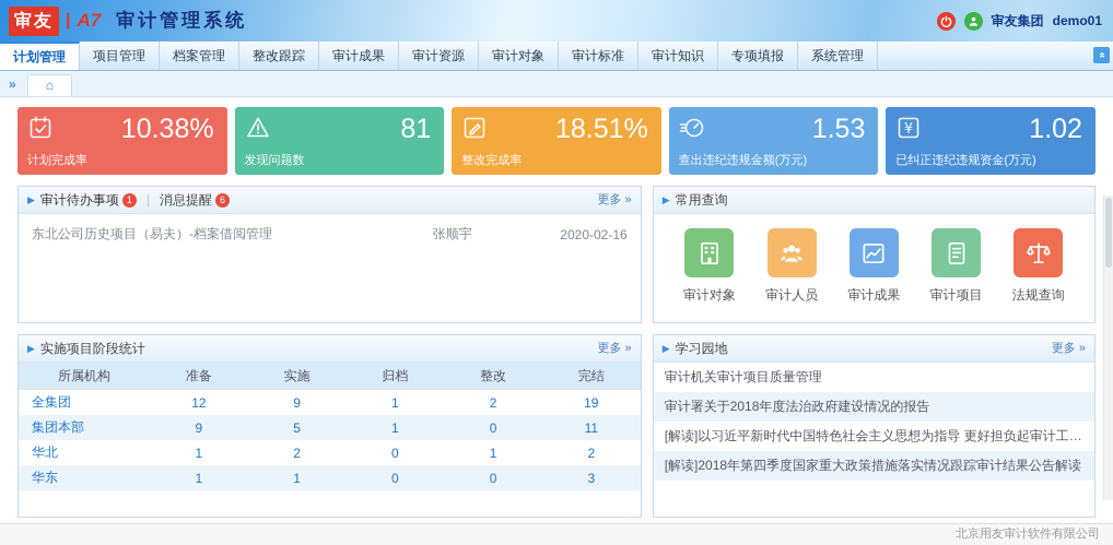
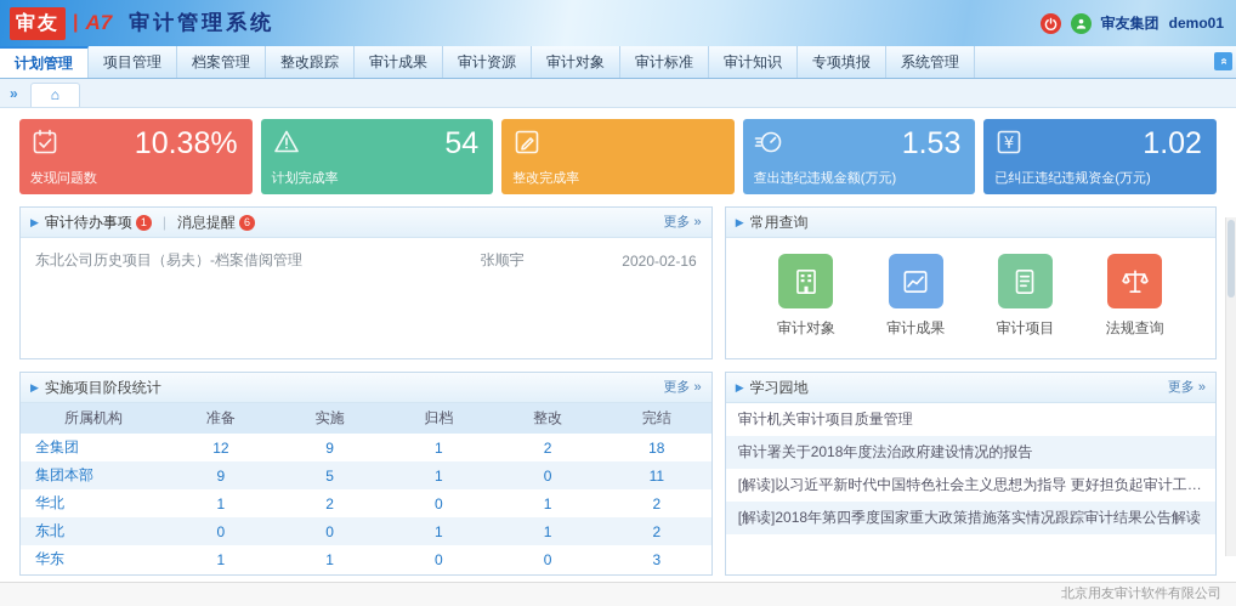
  审友
  |
  A7
  审计管理系统
  审友集团
  demo01
  计划管理
  项目管理
  档案管理
  整改跟踪
  审计成果
  审计资源
  审计对象
  审计标准
  审计知识
  专项填报
  系统管理
  »
  ⌂
  10.38%
- 计划完成率
+ 发现问题数
- 81
+ 54
- 发现问题数
+ 计划完成率
- 18.51%
  整改完成率
  1.53
  查出违纪违规金额(万元)
  ¥
  1.02
  已纠正违纪违规资金(万元)
  ▶
  审计待办事项
  1
  |
  消息提醒
  6
  更多 »
  东北公司历史项目（易夫）-档案借阅管理
  张顺宇
  2020-02-16
  ▶
  常用查询
  审计对象
- 审计人员
  审计成果
  审计项目
  法规查询
  ▶
  实施项目阶段统计
  更多 »
  所属机构	准备	实施	归档	整改	完结
- 全集团	12	9	1	2	19
+ 全集团	12	9	1	2	18
  集团本部	9	5	1	0	11
  华北	1	2	0	1	2
+ 东北	0	0	1	1	2
  华东	1	1	0	0	3
  ▶
  学习园地
  更多 »
  审计机关审计项目质量管理
  审计署关于2018年度法治政府建设情况的报告
  [解读]以习近平新时代中国特色社会主义思想为指导 更好担负起审计工作新
  [解读]2018年第四季度国家重大政策措施落实情况跟踪审计结果公告解读
  北京用友审计软件有限公司
